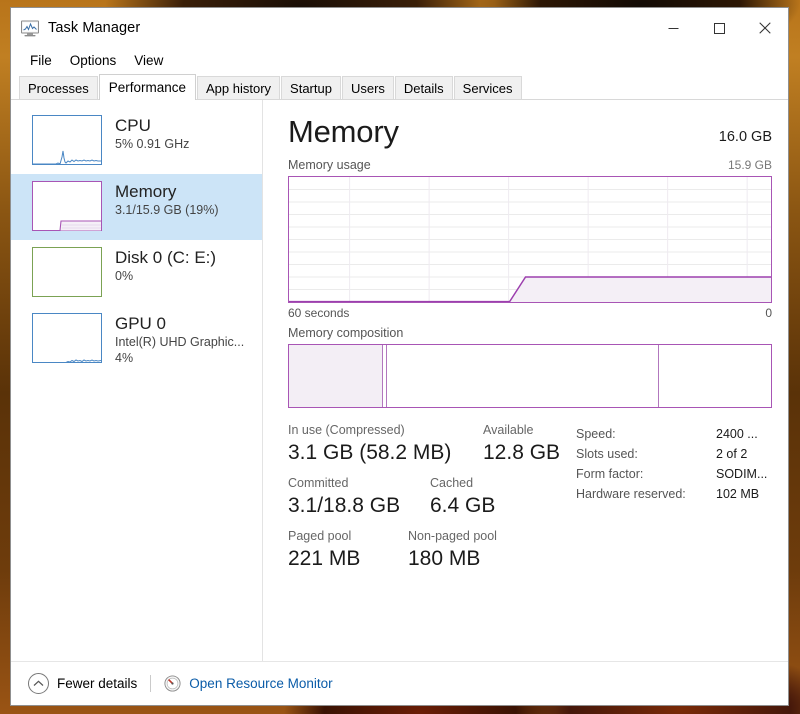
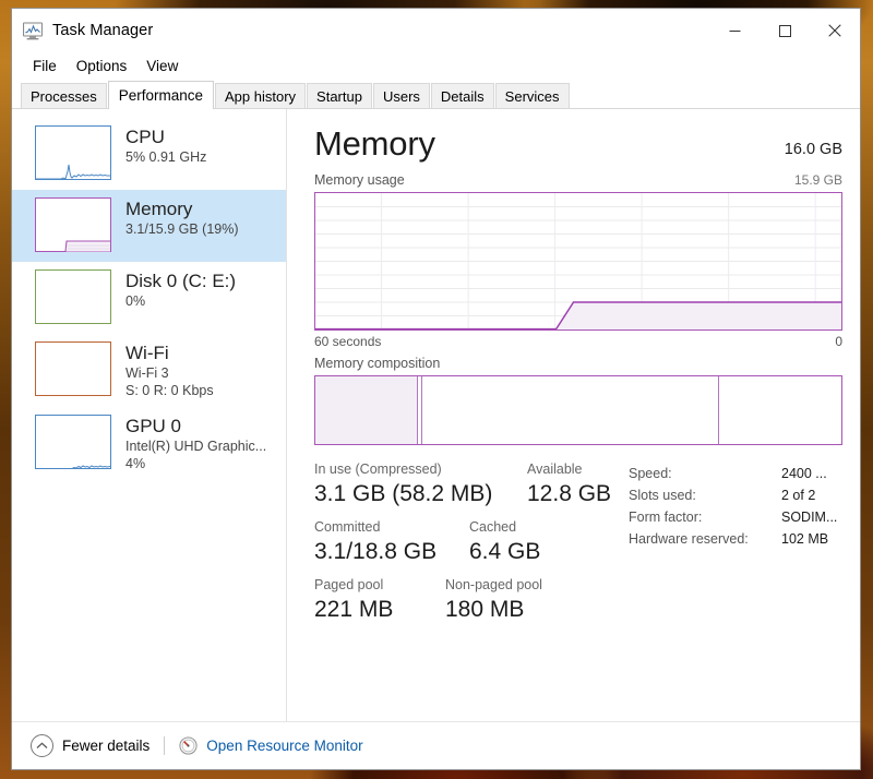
  Task Manager
  File
  Options
  View
  Processes
  Performance
  App history
  Startup
  Users
  Details
  Services
  CPU
  5% 0.91 GHz
  Memory
  3.1/15.9 GB (19%)
  Disk 0 (C: E:)
  0%
+ Wi-Fi
+ Wi-Fi 3
+ S: 0 R: 0 Kbps
  GPU 0
  Intel(R) UHD Graphic...
  4%
  Memory
  16.0 GB
  Memory usage
  15.9 GB
  60 seconds
  0
  Memory composition
  In use (Compressed)
  3.1 GB (58.2 MB)
  Available
  12.8 GB
  Committed
  3.1/18.8 GB
  Cached
  6.4 GB
  Paged pool
  221 MB
  Non-paged pool
  180 MB
  Speed:
  2400 ...
  Slots used:
  2 of 2
  Form factor:
  SODIM...
  Hardware reserved:
  102 MB
  Fewer details
  Open Resource Monitor
